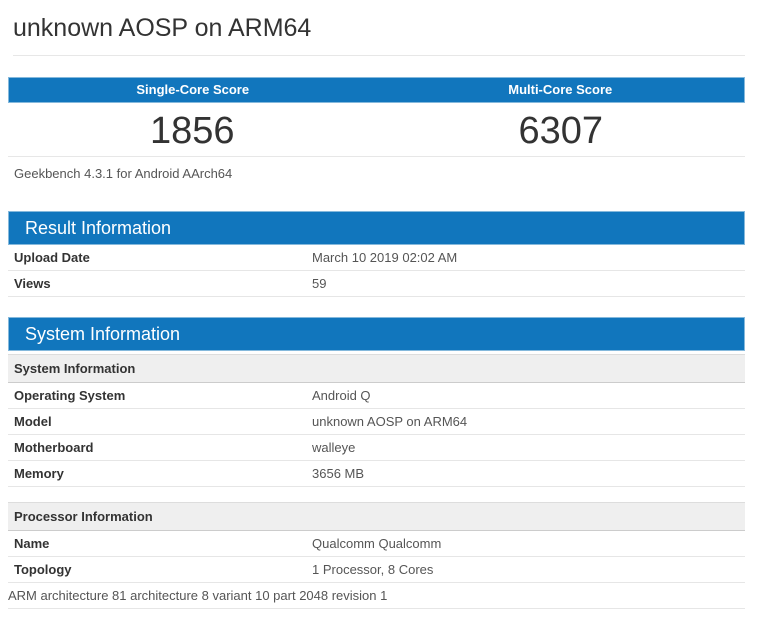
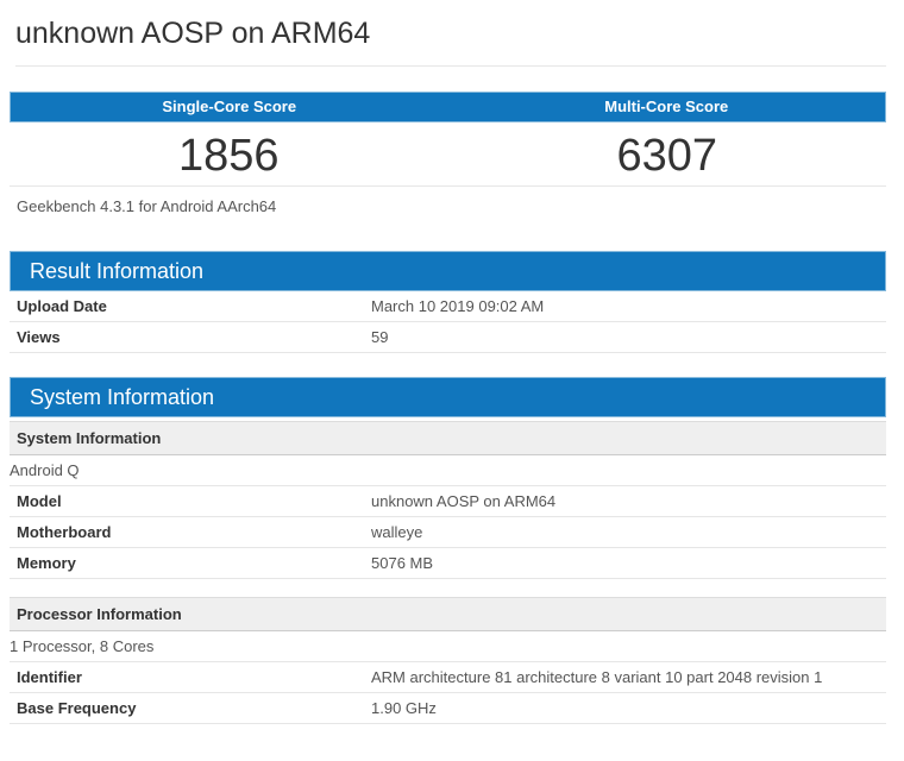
  unknown AOSP on ARM64
  Single-Core Score
  Multi-Core Score
  1856
  6307
  Geekbench 4.3.1 for Android AArch64
  Result Information
  Upload Date
- March 10 2019 02:02 AM
+ March 10 2019 09:02 AM
  Views
  59
  System Information
  System Information
- Operating System
  Android Q
  Model
  unknown AOSP on ARM64
  Motherboard
  walleye
  Memory
- 3656 MB
+ 5076 MB
  Processor Information
- Name
- Qualcomm Qualcomm
- Topology
  1 Processor, 8 Cores
+ Identifier
  ARM architecture 81 architecture 8 variant 10 part 2048 revision 1
+ Base Frequency
+ 1.90 GHz
